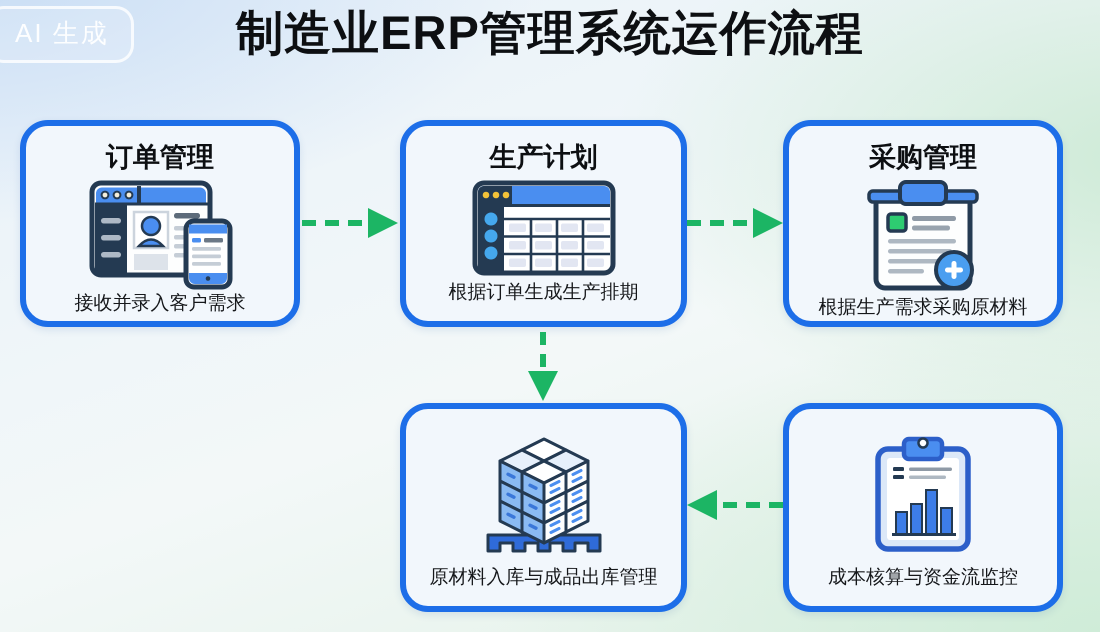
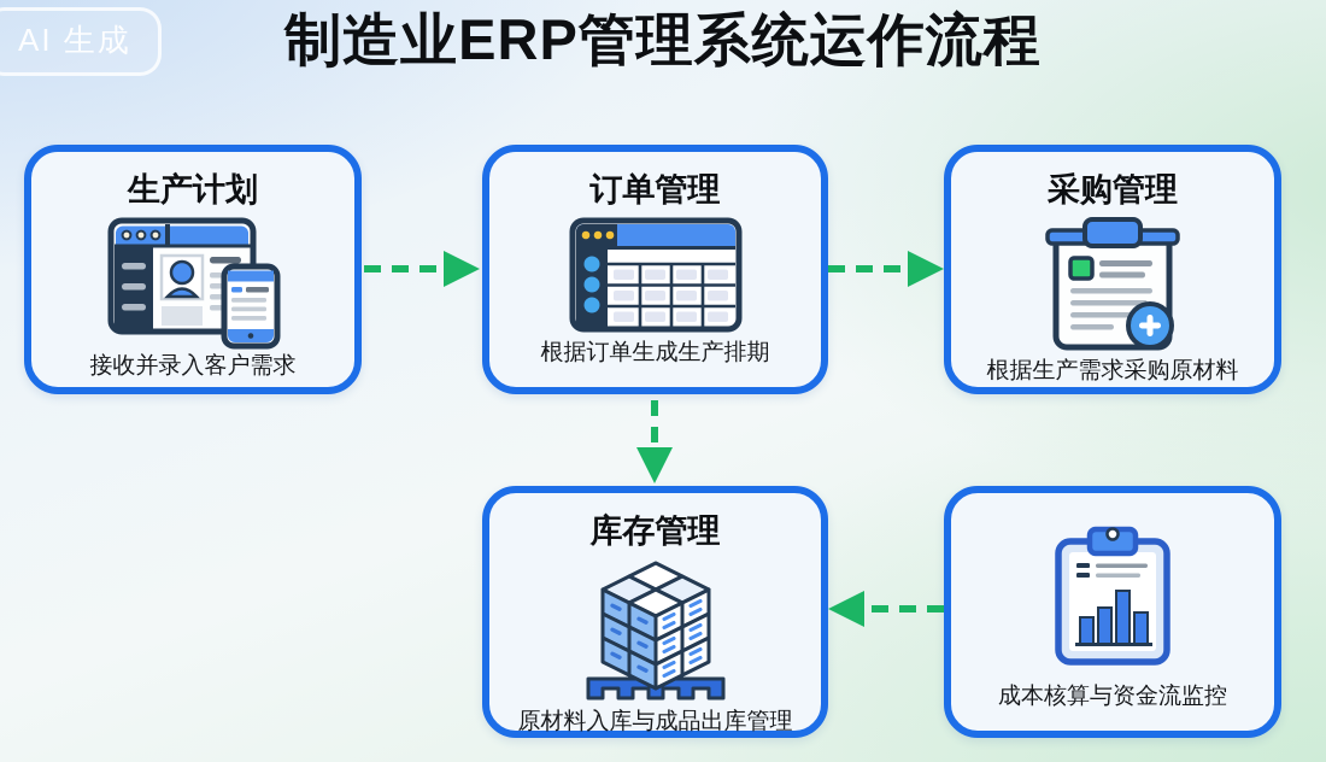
  AI 生成
  制造业ERP管理系统运作流程
- 订单管理
+ 生产计划
  接收并录入客户需求
- 生产计划
+ 订单管理
  根据订单生成生产排期
  采购管理
  根据生产需求采购原材料
+ 库存管理
  原材料入库与成品出库管理
  成本核算与资金流监控
